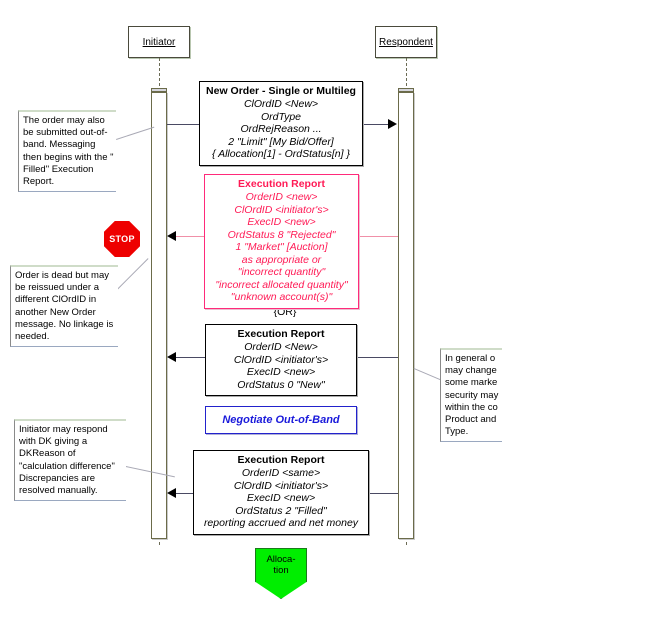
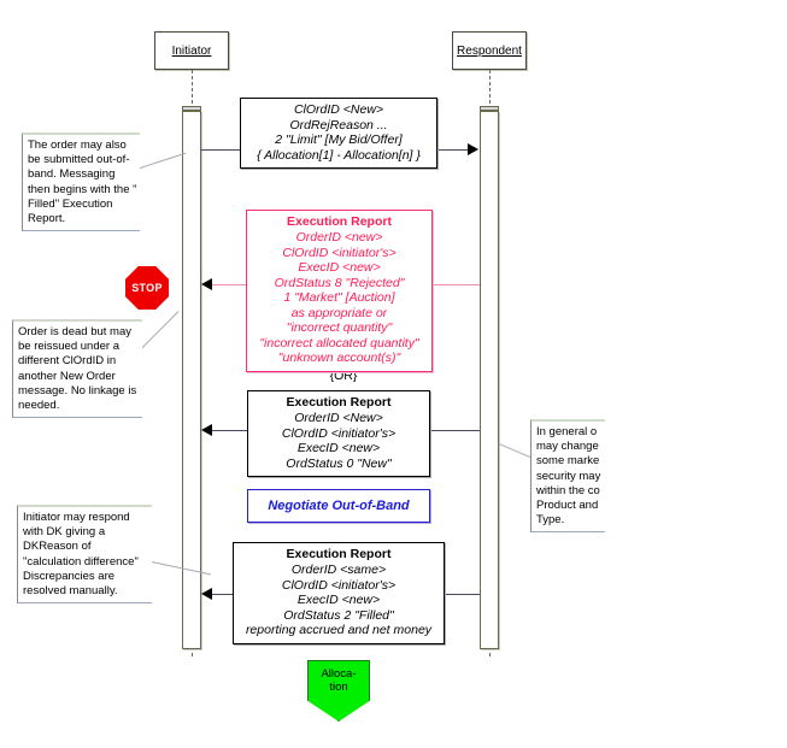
  Initiator
  Respondent
- New Order - Single or Multileg
  ClOrdID <New>
- OrdType
  OrdRejReason ...
  2 "Limit" [My Bid/Offer]
- { Allocation[1] - OrdStatus[n] }
+ { Allocation[1] - Allocation[n] }
  Execution Report
  OrderID <new>
  ClOrdID <initiator's>
  ExecID <new>
  OrdStatus 8 "Rejected"
  1 "Market" [Auction]
  as appropriate or
  "incorrect quantity"
  "incorrect allocated quantity"
  "unknown account(s)"
  {OR}
  Execution Report
  OrderID <New>
  ClOrdID <initiator's>
  ExecID <new>
  OrdStatus 0 "New"
  Negotiate Out-of-Band
  Execution Report
  OrderID <same>
  ClOrdID <initiator's>
  ExecID <new>
  OrdStatus 2 "Filled"
  reporting accrued and net money
  STOP
  Alloca-
  tion
  The order may also be submitted out-of-band. Messaging then begins with the " Filled" Execution Report.
  Order is dead but may be reissued under a different ClOrdID in another New Order message. No linkage is needed.
  Initiator may respond with DK giving a DKReason of "calculation difference" Discrepancies are resolved manually.
  In general o may change some marke security may within the co Product and Type.
